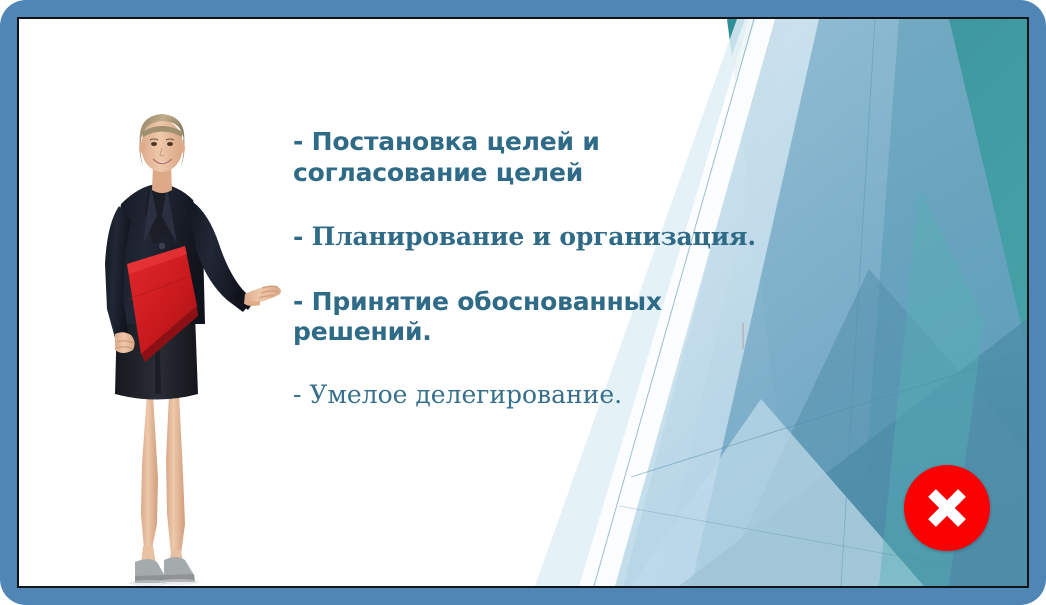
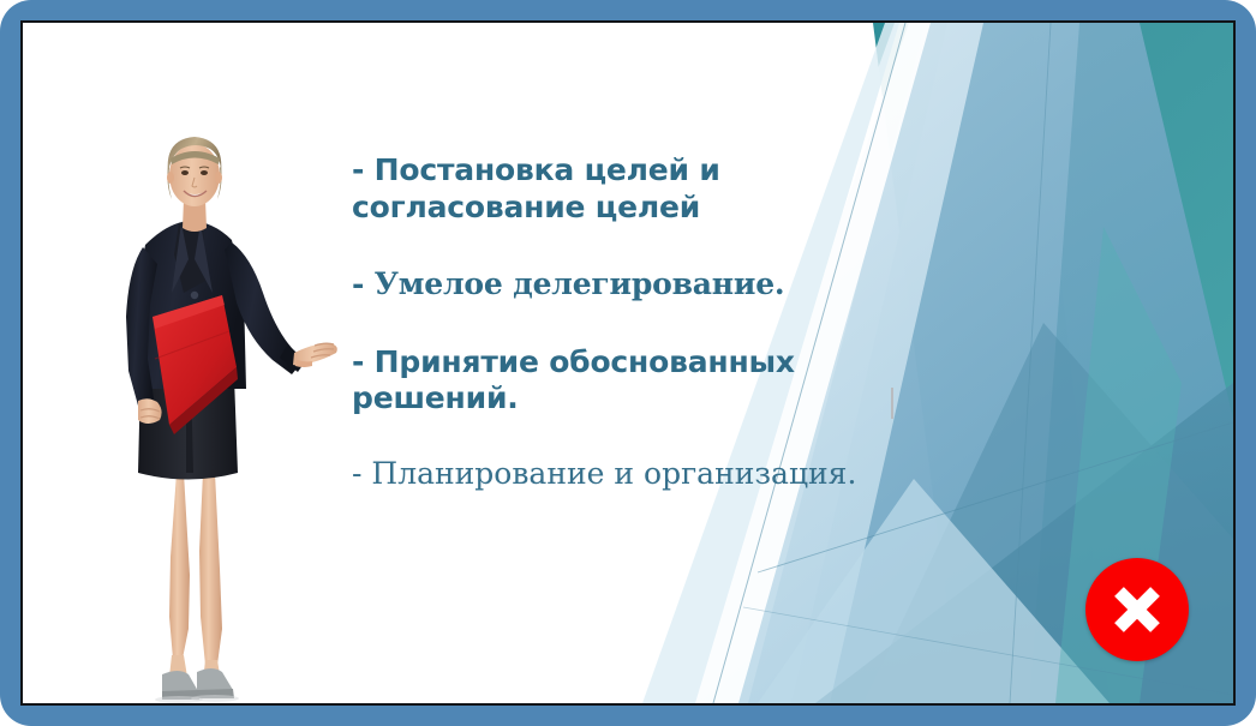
  - Постановка целей и согласование целей
- - Планирование и организация.
+ - Умелое делегирование.
  - Принятие обоснованных решений.
- - Умелое делегирование.
+ - Планирование и организация.
